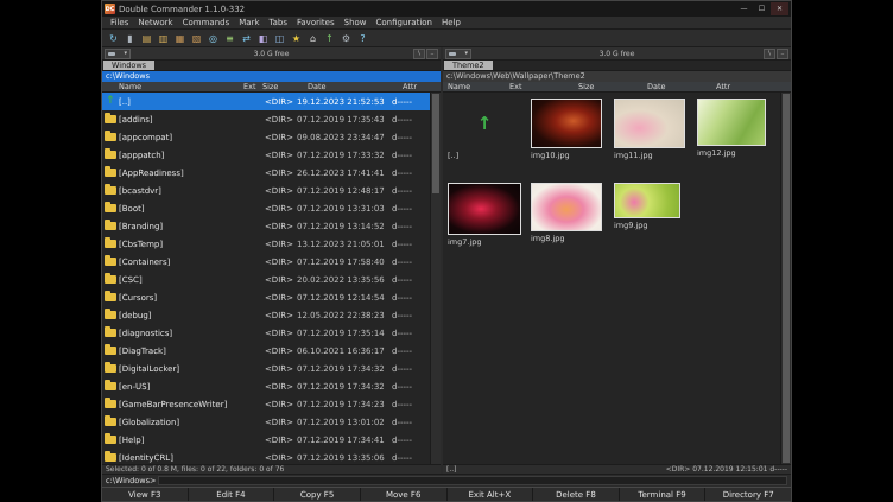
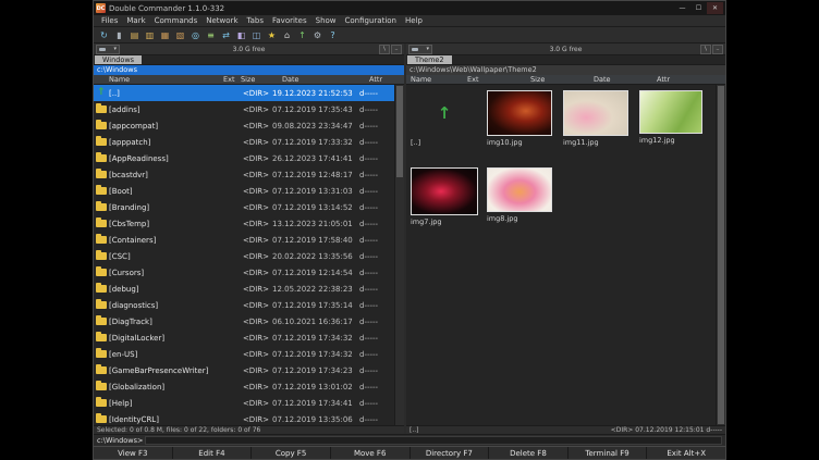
  Double Commander 1.1.0-332
  Files
- Network
+ Mark
  Commands
- Mark
+ Network
  Tabs
  Favorites
  Show
  Configuration
  Help
  ↻
  ▮
  ▤
  ▥
  ▦
  ▧
  ◎
  ≡
  ⇄
  ◧
  ◫
  ★
  ⌂
  ↑
  ⚙
  ?
  Windows
  c:\Windows
  Name
  Ext
  Size
  Date
  Attr
  ↑
  [..]
  <DIR>
  19.12.2023 21:52:53
  d-----
  [addins]
  <DIR>
  07.12.2019 17:35:43
  d-----
  [appcompat]
  <DIR>
  09.08.2023 23:34:47
  d-----
  [apppatch]
  <DIR>
  07.12.2019 17:33:32
  d-----
  [AppReadiness]
  <DIR>
  26.12.2023 17:41:41
  d-----
  [bcastdvr]
  <DIR>
  07.12.2019 12:48:17
  d-----
  [Boot]
  <DIR>
  07.12.2019 13:31:03
  d-----
  [Branding]
  <DIR>
  07.12.2019 13:14:52
  d-----
  [CbsTemp]
  <DIR>
  13.12.2023 21:05:01
  d-----
  [Containers]
  <DIR>
  07.12.2019 17:58:40
  d-----
  [CSC]
  <DIR>
  20.02.2022 13:35:56
  d-----
  [Cursors]
  <DIR>
  07.12.2019 12:14:54
  d-----
  [debug]
  <DIR>
  12.05.2022 22:38:23
  d-----
  [diagnostics]
  <DIR>
  07.12.2019 17:35:14
  d-----
  [DiagTrack]
  <DIR>
  06.10.2021 16:36:17
  d-----
  [DigitalLocker]
  <DIR>
  07.12.2019 17:34:32
  d-----
  [en-US]
  <DIR>
  07.12.2019 17:34:32
  d-----
  [GameBarPresenceWriter]
  <DIR>
  07.12.2019 17:34:23
  d-----
  [Globalization]
  <DIR>
  07.12.2019 13:01:02
  d-----
  [Help]
  <DIR>
  07.12.2019 17:34:41
  d-----
  [IdentityCRL]
  <DIR>
  07.12.2019 13:35:06
  d-----
  Theme2
  c:\Windows\Web\Wallpaper\Theme2
  Name
  Ext
  Size
  Date
  Attr
  ↑
  [..]
  img10.jpg
  img11.jpg
  img12.jpg
  img7.jpg
  img8.jpg
- img9.jpg
  c:\Windows>
  View F3
  Edit F4
  Copy F5
  Move F6
- Exit Alt+X
+ Directory F7
  Delete F8
  Terminal F9
- Directory F7
+ Exit Alt+X
